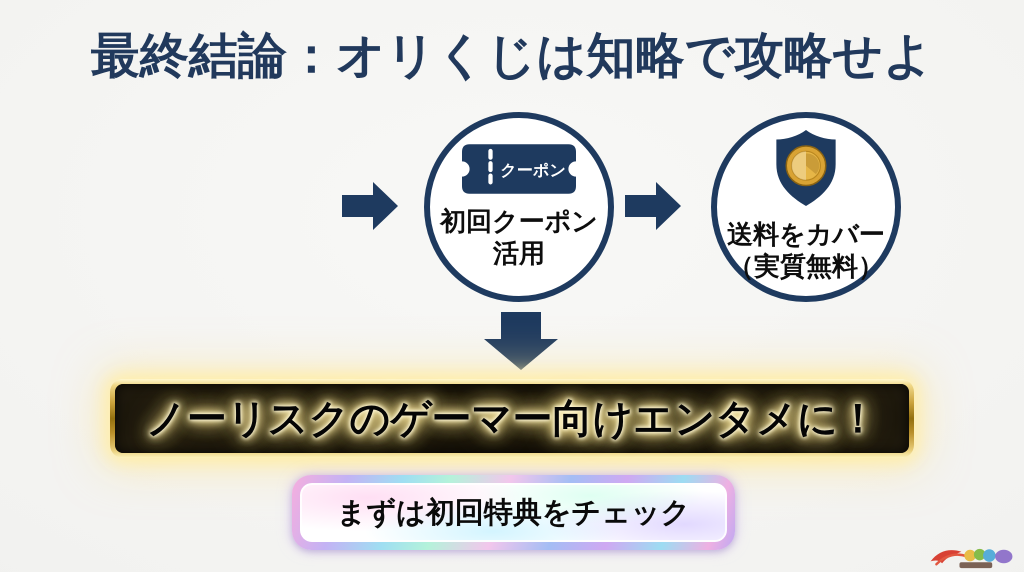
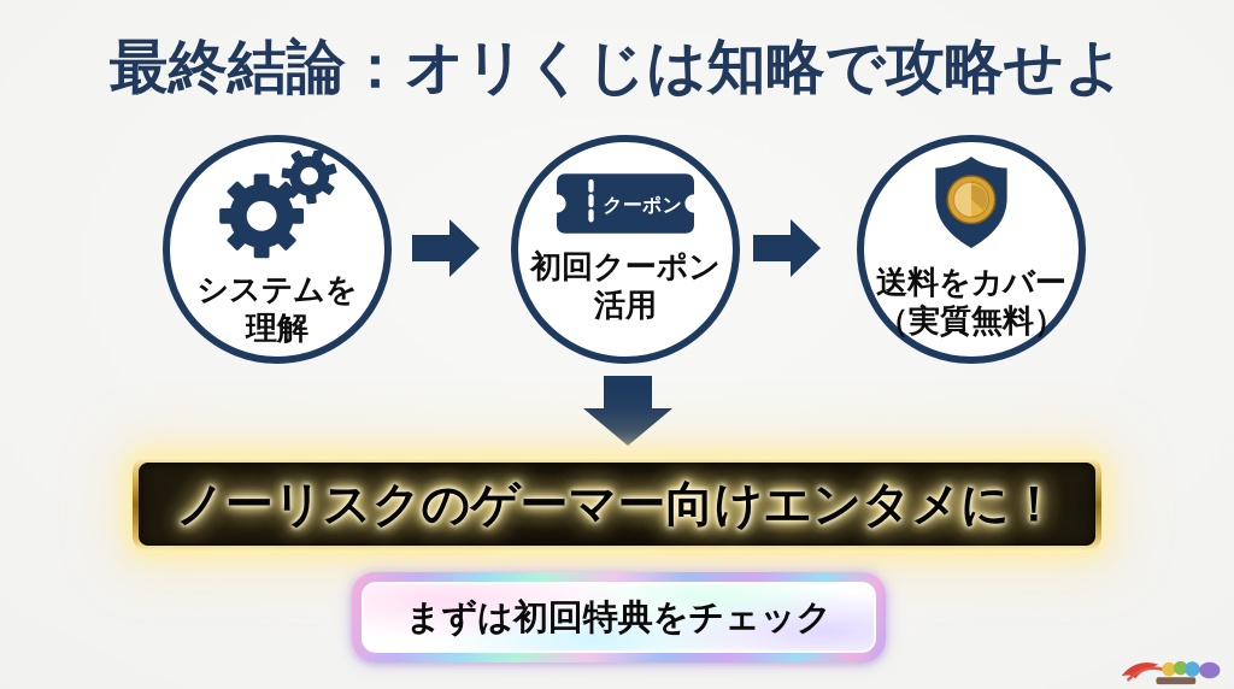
  最終結論：オリくじは知略で攻略せよ
+ システムを
+ 理解
  クーポン
  初回クーポン
  活用
  送料をカバー
  （実質無料）
  ノーリスクのゲーマー向けエンタメに！
  まずは初回特典をチェック
